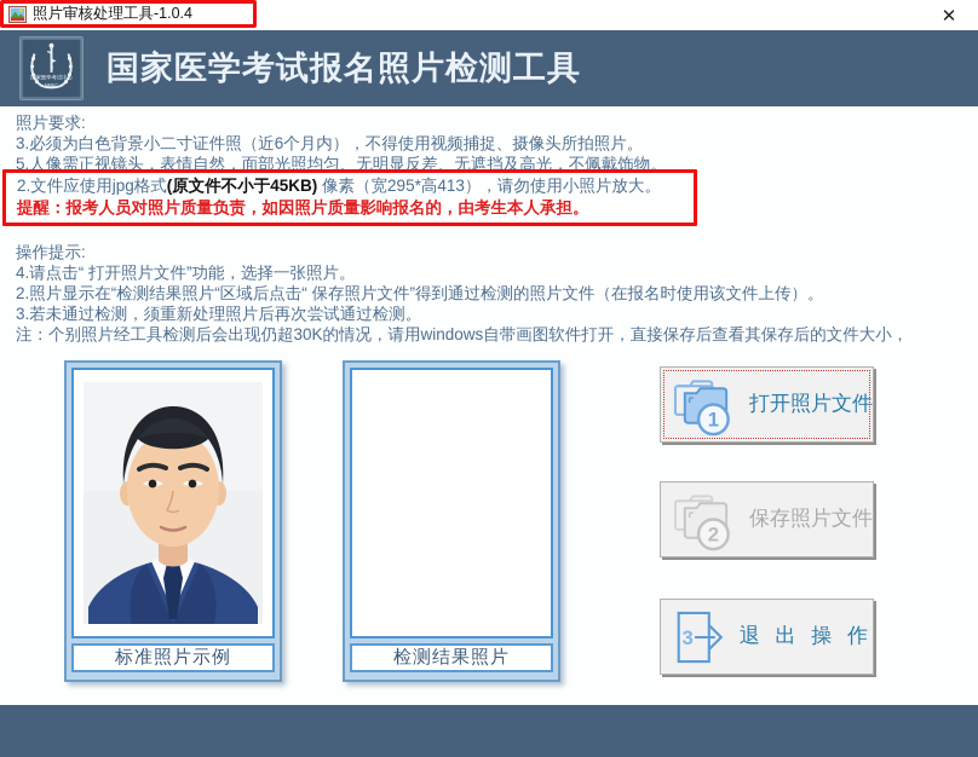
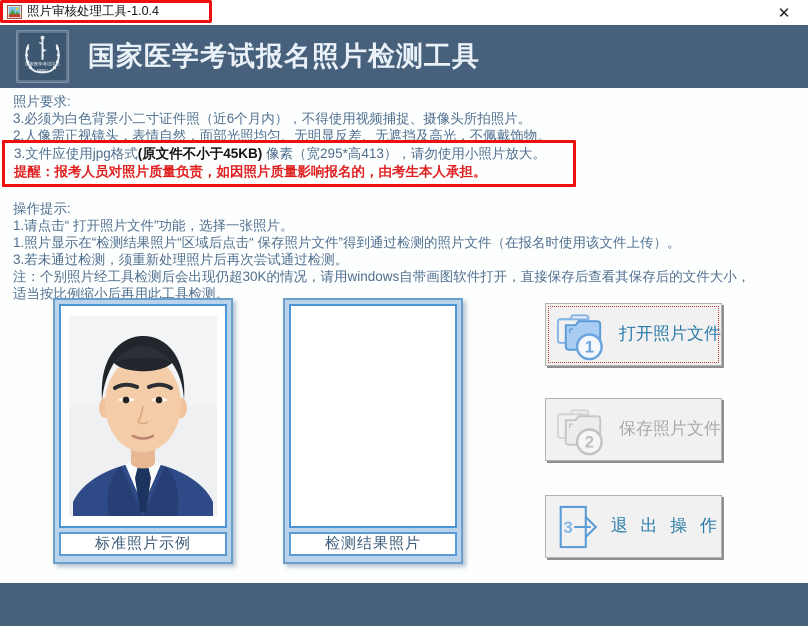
  照片审核处理工具-1.0.4
  ✕
  国家医学考试报名照片检测工具
  照片要求:
  3.必须为白色背景小二寸证件照（近6个月内），不得使用视频捕捉、摄像头所拍照片。
- 5.人像需正视镜头，表情自然，面部光照均匀、无明显反差、无遮挡及高光，不佩戴饰物。
+ 2.人像需正视镜头，表情自然，面部光照均匀、无明显反差、无遮挡及高光，不佩戴饰物。
- 2.文件应使用jpg格式(原文件不小于45KB) 像素（宽295*高413），请勿使用小照片放大。
+ 3.文件应使用jpg格式(原文件不小于45KB) 像素（宽295*高413），请勿使用小照片放大。
  提醒：报考人员对照片质量负责，如因照片质量影响报名的，由考生本人承担。
  操作提示:
- 4.请点击“ 打开照片文件”功能，选择一张照片。
+ 1.请点击“ 打开照片文件”功能，选择一张照片。
- 2.照片显示在“检测结果照片“区域后点击“ 保存照片文件”得到通过检测的照片文件（在报名时使用该文件上传）。
+ 1.照片显示在“检测结果照片“区域后点击“ 保存照片文件”得到通过检测的照片文件（在报名时使用该文件上传）。
  3.若未通过检测，须重新处理照片后再次尝试通过检测。
  注：个别照片经工具检测后会出现仍超30K的情况，请用windows自带画图软件打开，直接保存后查看其保存后的文件大小，
+ 适当按比例缩小后再用此工具检测。
  标准照片示例
  检测结果照片
  1
  打开照片文件
  2
  保存照片文件
  3
  退 出 操 作
